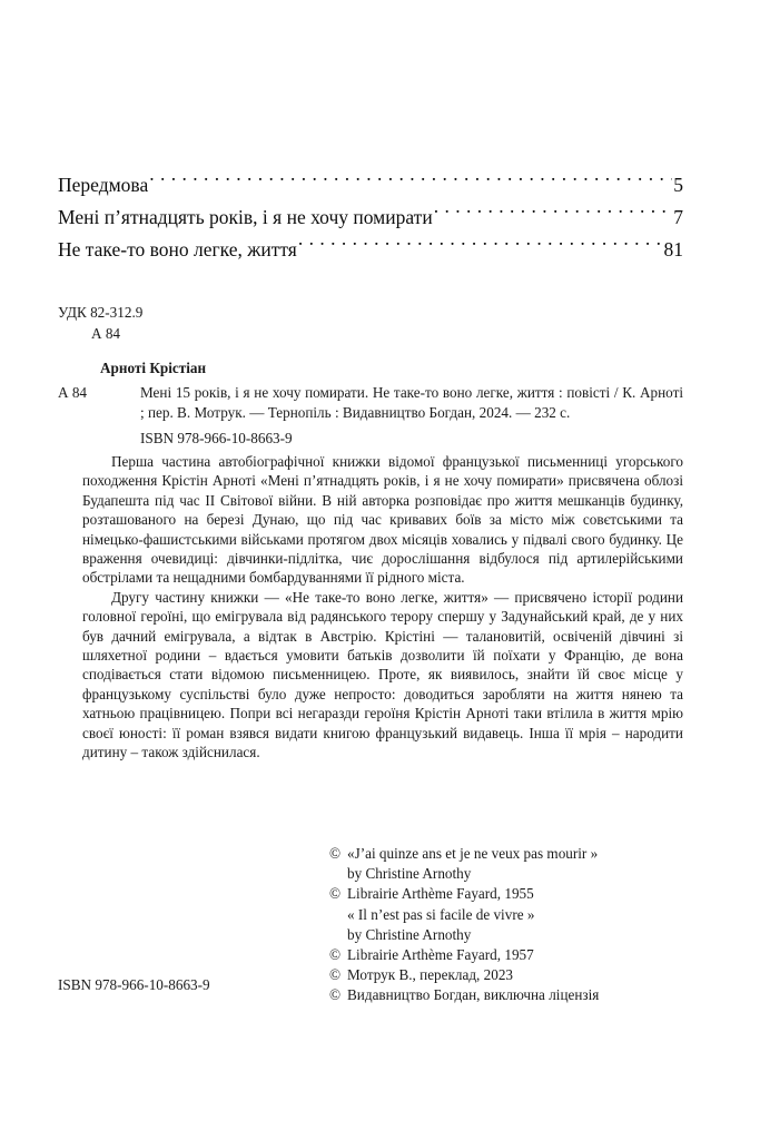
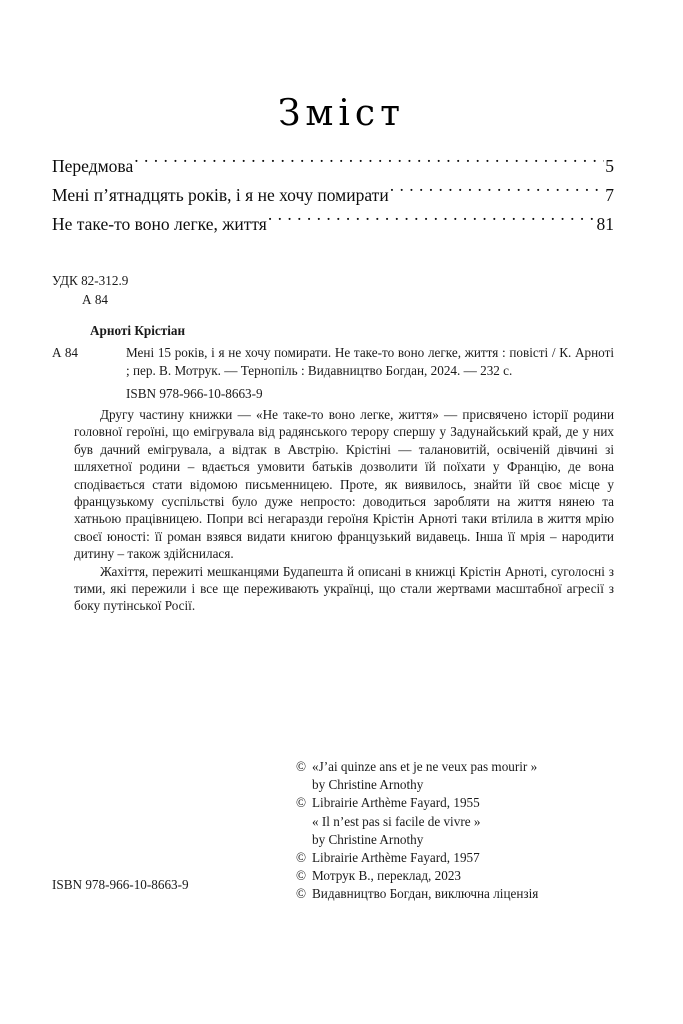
+ Зміст
  Передмова
  5
  Мені п’ятнадцять років, і я не хочу помирати
  7
  Не таке-то воно легке, життя
  81
  УДК 82-312.9
  А 84
  Арноті Крістіан
  А 84
  Мені 15 років, і я не хочу помирати. Не таке-то воно легке, життя : повісті / К. Арноті ; пер. В. Мотрук. — Тернопіль : Видавництво Богдан, 2024. — 232 с.
  ISBN 978-966-10-8663-9
- Перша частина автобіографічної книжки відомої французької письменниці угорського походження Крістін Арноті «Мені п’ятнадцять років, і я не хочу помирати» присвячена облозі Будапешта під час ІІ Світової війни. В ній авторка розповідає про життя мешканців будинку, розташованого на березі Дунаю, що під час кривавих боїв за місто між совєтськими та німецько-фашистськими військами протягом двох місяців ховались у підвалі свого будинку. Це враження очевидиці: дівчинки-підлітка, чиє дорослішання відбулося під артилерійськими обстрілами та нещадними бомбардуваннями її рідного міста.
  Другу частину книжки — «Не таке-то воно легке, життя» — присвячено історії родини головної героїні, що емігрувала від радянського терору спершу у Задунайський край, де у них був дачний емігрувала, а відтак в Австрію. Крістіні — талановитій, освіченій дівчині зі шляхетної родини – вдається умовити батьків дозволити їй поїхати у Францію, де вона сподівається стати відомою письменницею. Проте, як виявилось, знайти їй своє місце у французькому суспільстві було дуже непросто: доводиться заробляти на життя нянею та хатньою працівницею. Попри всі негаразди героїня Крістін Арноті таки втілила в життя мрію своєї юності: її роман взявся видати книгою французький видавець. Інша її мрія – народити дитину – також здійснилася.
+ Жахіття, пережиті мешканцями Будапешта й описані в книжці Крістін Арноті, суголосні з тими, які пережили і все ще переживають українці, що стали жертвами масштабної агресії з боку путінської Росії.
  ©
  «J’ai quinze ans et je ne veux pas mourir »
  by Christine Arnothy
  ©
  Librairie Arthème Fayard, 1955
  « Il n’est pas si facile de vivre »
  by Christine Arnothy
  ©
  Librairie Arthème Fayard, 1957
  ©
  Мотрук В., переклад, 2023
  ©
  Видавництво Богдан, виключна ліцензія
  ISBN 978-966-10-8663-9
